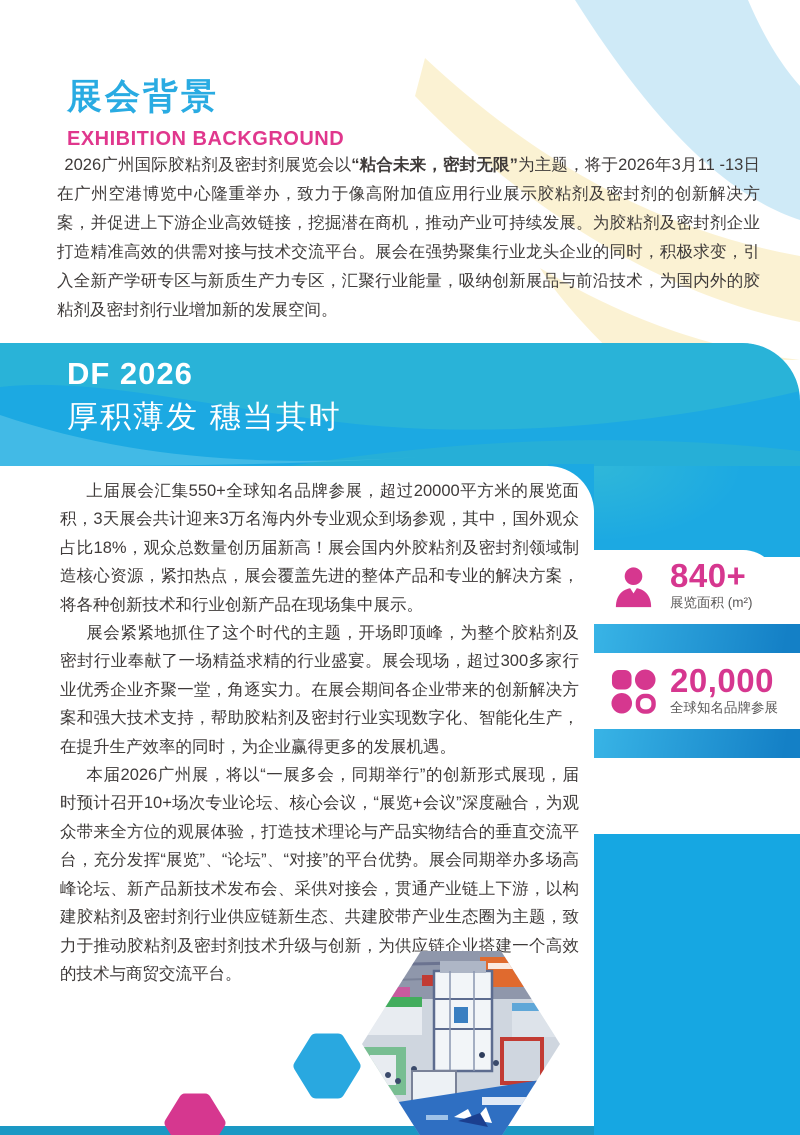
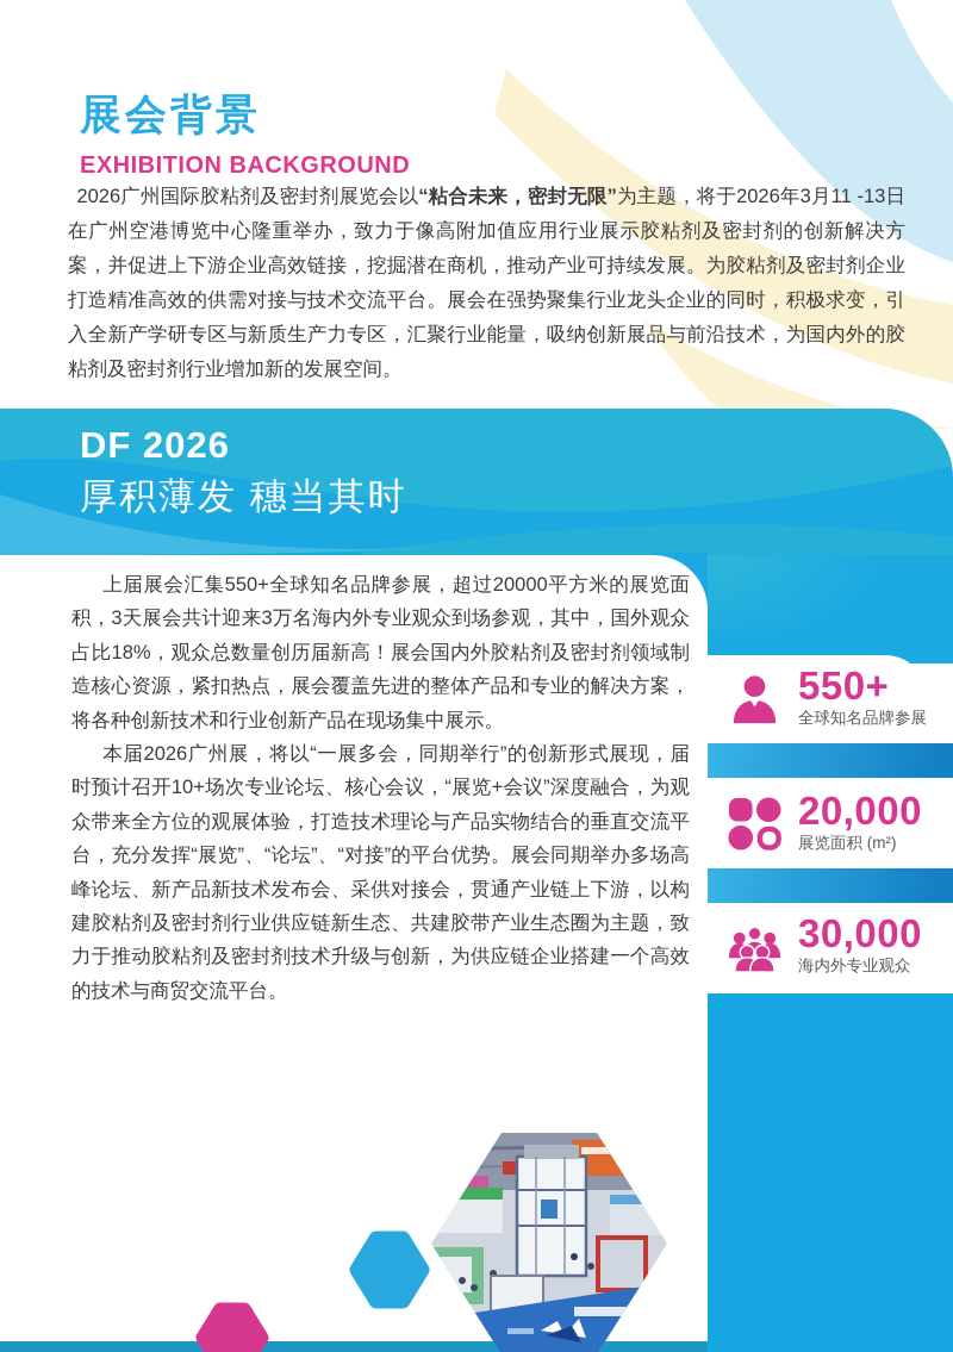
  展会背景
  EXHIBITION BACKGROUND
  2026广州国际胶粘剂及密封剂展览会以“粘合未来，密封无限”为主题，将于2026年3月11 -13日在广州空港博览中心隆重举办，致力于像高附加值应用行业展示胶粘剂及密封剂的创新解决方案，并促进上下游企业高效链接，挖掘潜在商机，推动产业可持续发展。为胶粘剂及密封剂企业打造精准高效的供需对接与技术交流平台。展会在强势聚集行业龙头企业的同时，积极求变，引入全新产学研专区与新质生产力专区，汇聚行业能量，吸纳创新展品与前沿技术，为国内外的胶粘剂及密封剂行业增加新的发展空间。
  DF 2026
  厚积薄发 穗当其时
  上届展会汇集550+全球知名品牌参展，超过20000平方米的展览面积，3天展会共计迎来3万名海内外专业观众到场参观，其中，国外观众占比18%，观众总数量创历届新高！展会国内外胶粘剂及密封剂领域制造核心资源，紧扣热点，展会覆盖先进的整体产品和专业的解决方案，将各种创新技术和行业创新产品在现场集中展示。
- 展会紧紧地抓住了这个时代的主题，开场即顶峰，为整个胶粘剂及密封行业奉献了一场精益求精的行业盛宴。展会现场，超过300多家行业优秀企业齐聚一堂，角逐实力。在展会期间各企业带来的创新解决方案和强大技术支持，帮助胶粘剂及密封行业实现数字化、智能化生产，在提升生产效率的同时，为企业赢得更多的发展机遇。
  本届2026广州展，将以“一展多会，同期举行”的创新形式展现，届时预计召开10+场次专业论坛、核心会议，“展览+会议”深度融合，为观众带来全方位的观展体验，打造技术理论与产品实物结合的垂直交流平台，充分发挥“展览”、“论坛”、“对接”的平台优势。展会同期举办多场高峰论坛、新产品新技术发布会、采供对接会，贯通产业链上下游，以构建胶粘剂及密封剂行业供应链新生态、共建胶带产业生态圈为主题，致力于推动胶粘剂及密封剂技术升级与创新，为供应链企业搭建一个高效的技术与商贸交流平台。
- 840+
+ 550+
- 展览面积 (m²)
+ 全球知名品牌参展
  20,000
- 全球知名品牌参展
+ 展览面积 (m²)
+ 30,000
+ 海内外专业观众
